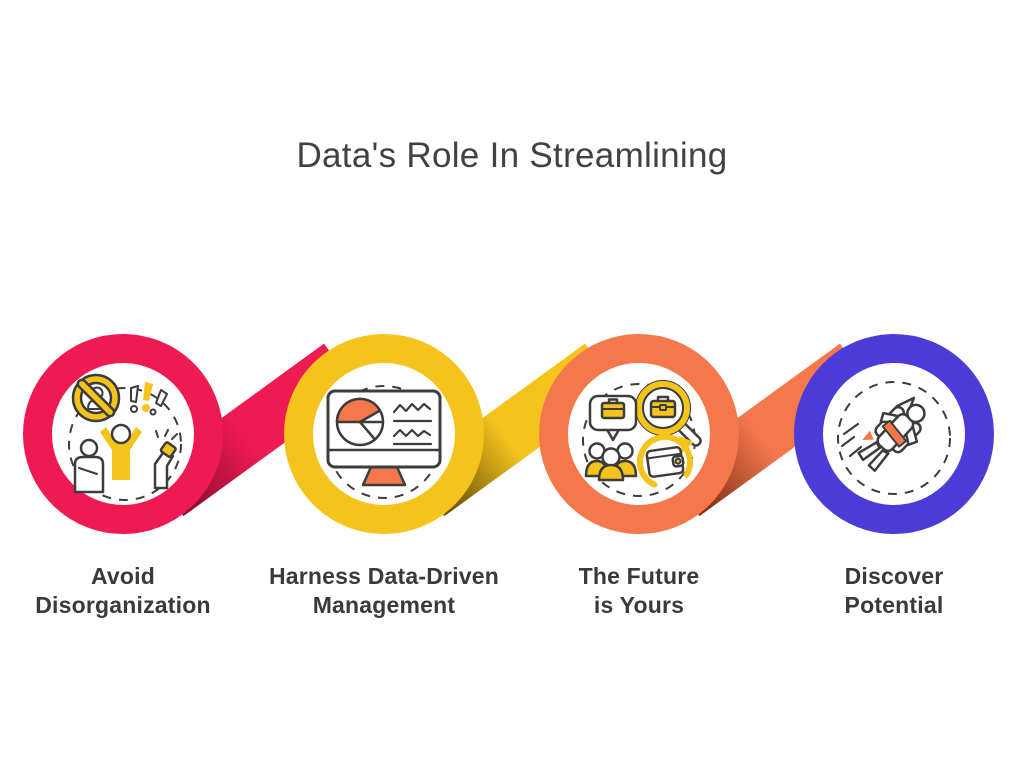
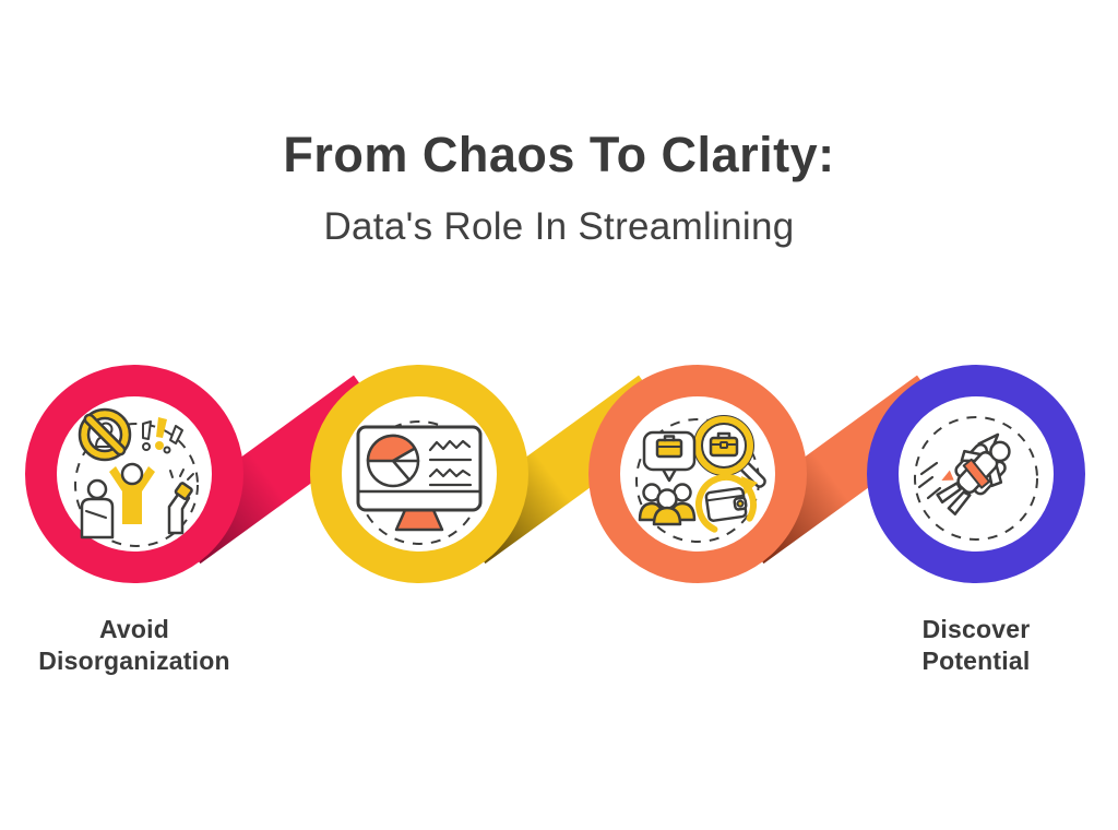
+ From Chaos To Clarity:
  Data's Role In Streamlining
  Avoid
  Disorganization
- Harness Data-Driven
- Management
- The Future
- is Yours
  Discover
  Potential
